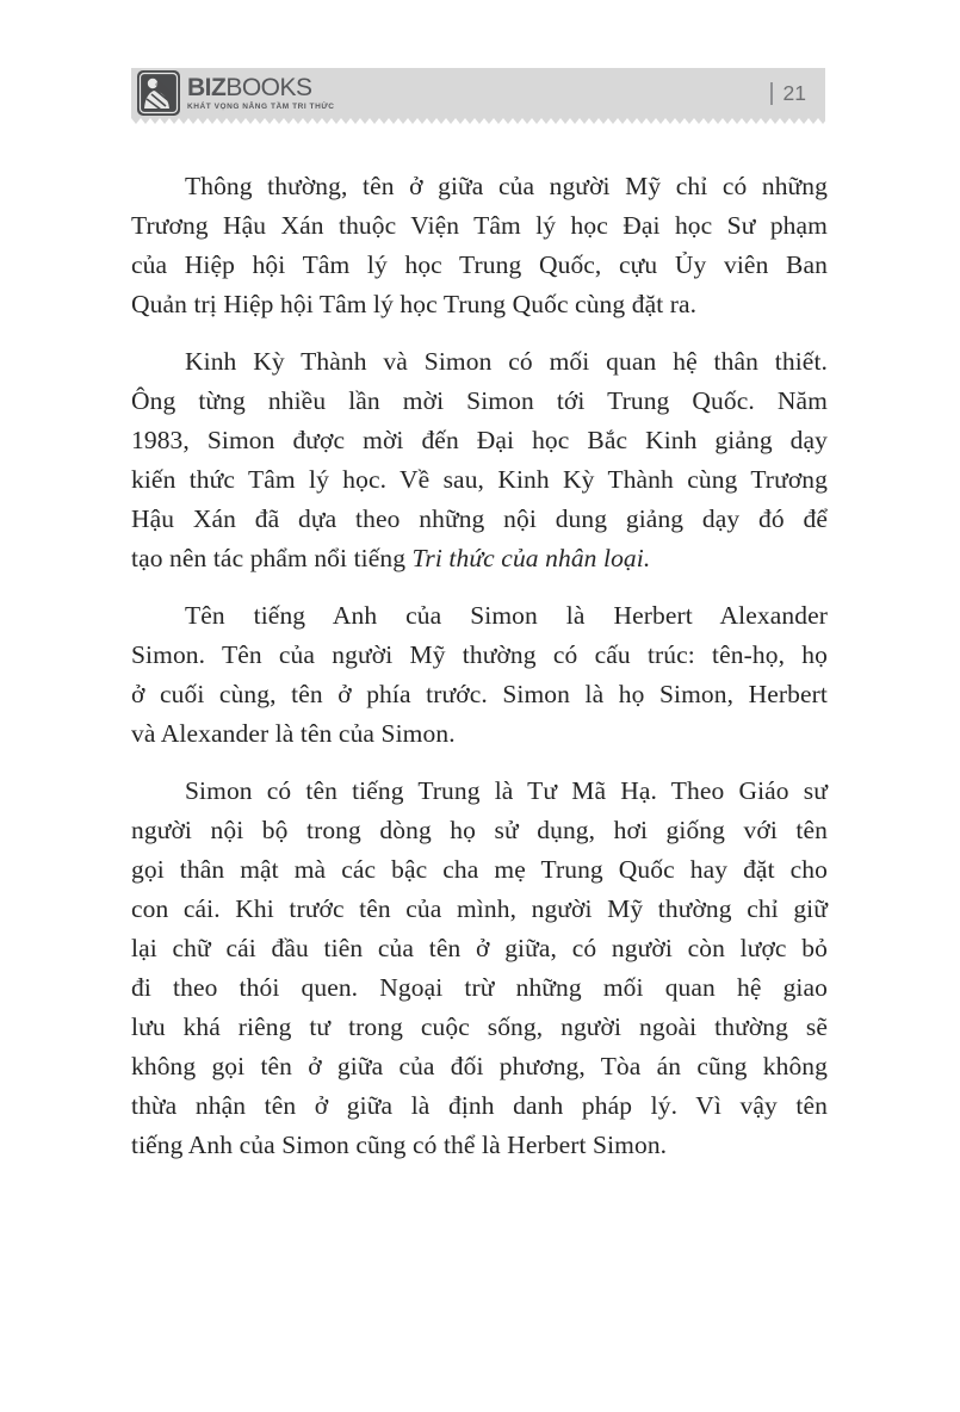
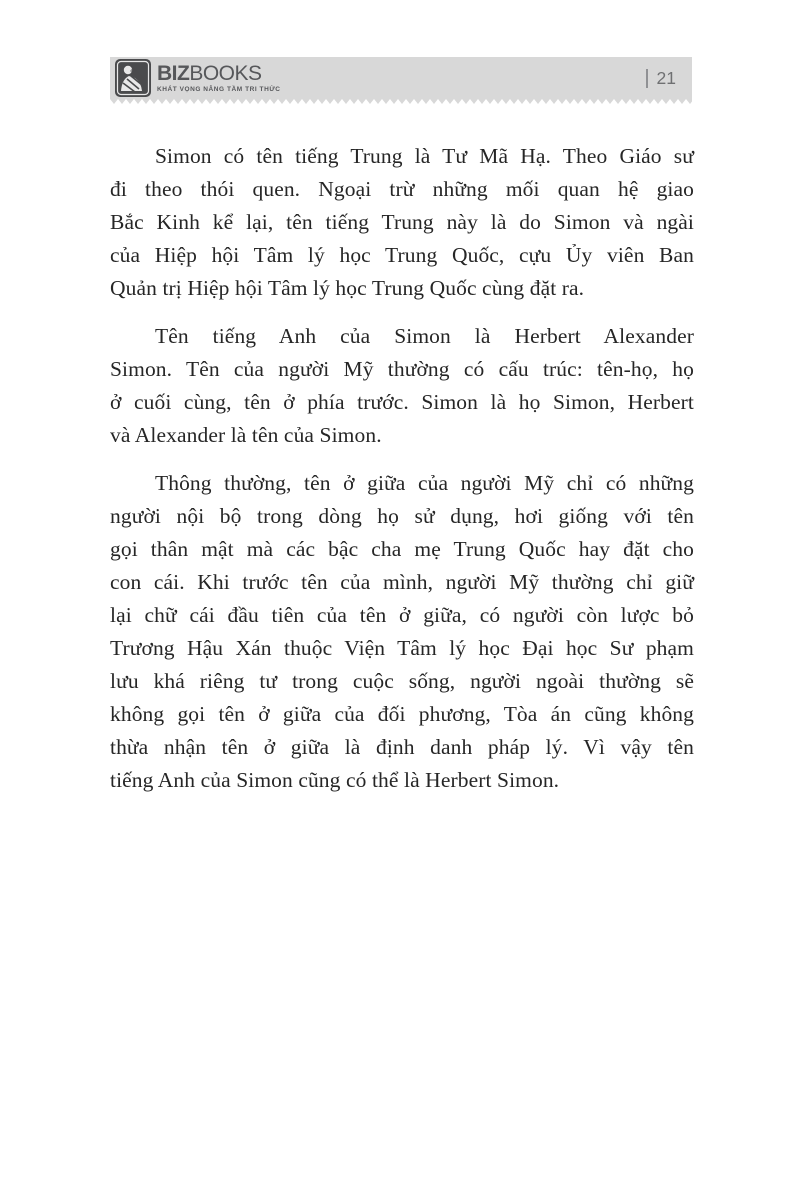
  BIZBOOKS
  21
- Thông thường, tên ở giữa của người Mỹ chỉ có những
+ Simon có tên tiếng Trung là Tư Mã Hạ. Theo Giáo sư
- Trương Hậu Xán thuộc Viện Tâm lý học Đại học Sư phạm
+ đi theo thói quen. Ngoại trừ những mối quan hệ giao
+ Bắc Kinh kể lại, tên tiếng Trung này là do Simon và ngài
  của Hiệp hội Tâm lý học Trung Quốc, cựu Ủy viên Ban
  Quản trị Hiệp hội Tâm lý học Trung Quốc cùng đặt ra.
- Kinh Kỳ Thành và Simon có mối quan hệ thân thiết.
- Ông từng nhiều lần mời Simon tới Trung Quốc. Năm
- 1983, Simon được mời đến Đại học Bắc Kinh giảng dạy
- kiến thức Tâm lý học. Về sau, Kinh Kỳ Thành cùng Trương
- Hậu Xán đã dựa theo những nội dung giảng dạy đó để
- tạo nên tác phẩm nổi tiếng Tri thức của nhân loại.
  Tên tiếng Anh của Simon là Herbert Alexander
  Simon. Tên của người Mỹ thường có cấu trúc: tên-họ, họ
  ở cuối cùng, tên ở phía trước. Simon là họ Simon, Herbert
  và Alexander là tên của Simon.
- Simon có tên tiếng Trung là Tư Mã Hạ. Theo Giáo sư
+ Thông thường, tên ở giữa của người Mỹ chỉ có những
  người nội bộ trong dòng họ sử dụng, hơi giống với tên
  gọi thân mật mà các bậc cha mẹ Trung Quốc hay đặt cho
  con cái. Khi trước tên của mình, người Mỹ thường chỉ giữ
  lại chữ cái đầu tiên của tên ở giữa, có người còn lược bỏ
- đi theo thói quen. Ngoại trừ những mối quan hệ giao
+ Trương Hậu Xán thuộc Viện Tâm lý học Đại học Sư phạm
  lưu khá riêng tư trong cuộc sống, người ngoài thường sẽ
  không gọi tên ở giữa của đối phương, Tòa án cũng không
  thừa nhận tên ở giữa là định danh pháp lý. Vì vậy tên
  tiếng Anh của Simon cũng có thể là Herbert Simon.
